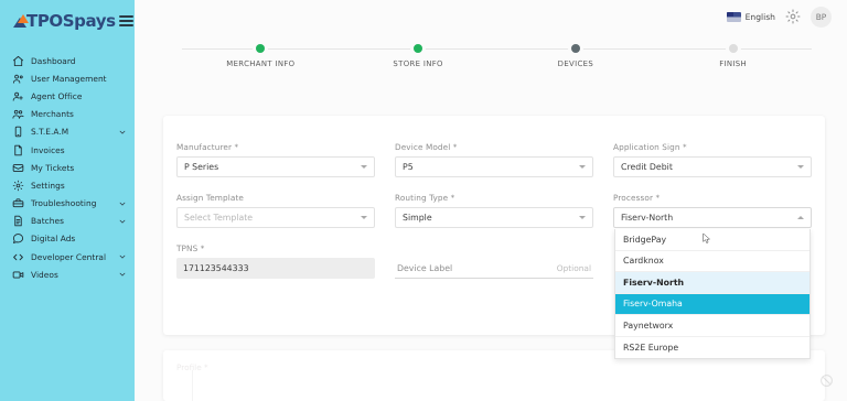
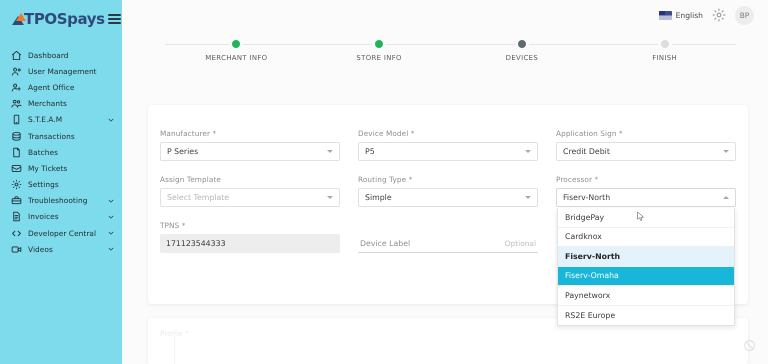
  TPOSpays
  Dashboard
  User Management
  Agent Office
  Merchants
  S.T.E.A.M
+ Transactions
- Invoices
+ Batches
  My Tickets
  Settings
  Troubleshooting
- Batches
+ Invoices
- Digital Ads
  Developer Central
  Videos
  English
  BP
  MERCHANT INFO
  STORE INFO
  DEVICES
  FINISH
  Manufacturer *
  P Series
  Device Model *
  P5
  Application Sign *
  Credit Debit
  Assign Template
  Select Template
  Routing Type *
  Simple
  Processor *
  Fiserv-North
  BridgePay
  Cardknox
  Fiserv-North
  Fiserv-Omaha
  Paynetworx
  RS2E Europe
  TPNS *
  171123544333
  Device Label
  Optional
